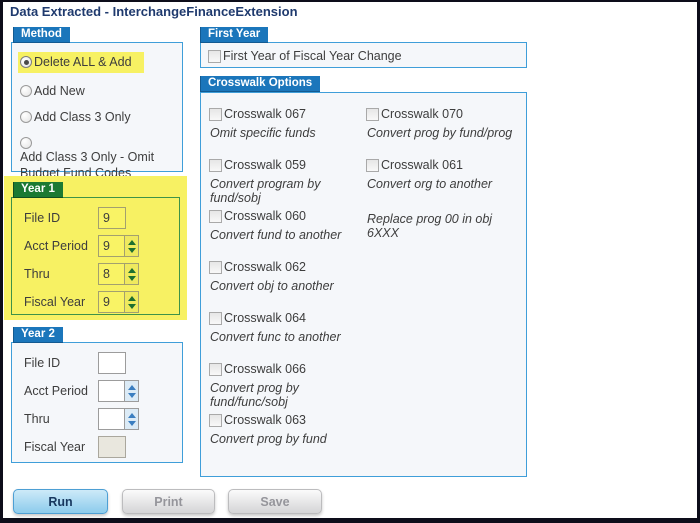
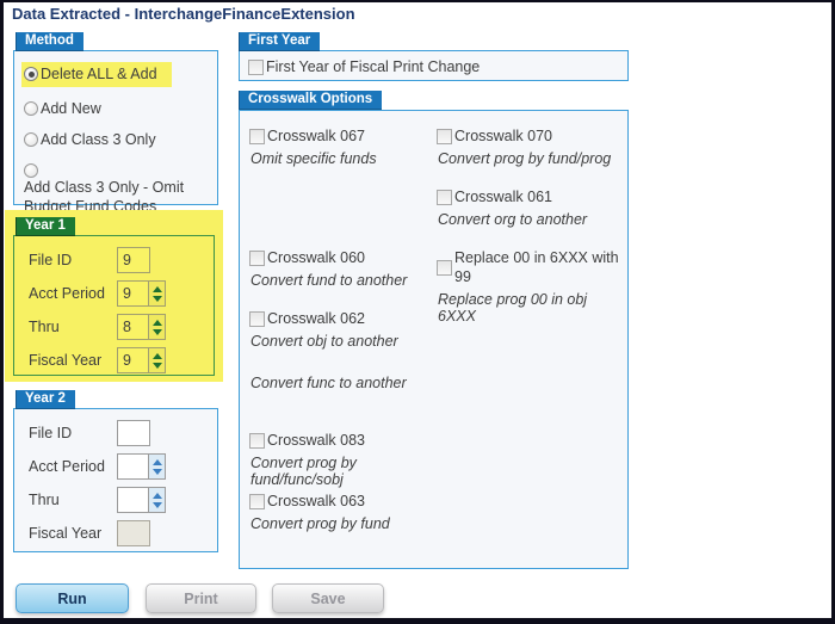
  Data Extracted - InterchangeFinanceExtension
  Method
  Delete ALL & Add
  Add New
  Add Class 3 Only
  Add Class 3 Only - Omit Budget Fund Codes
  Year 1
  File ID
  9
  Acct Period
  9
  Thru
  8
  Fiscal Year
  9
  Year 2
  File ID
  Acct Period
  Thru
  Fiscal Year
  First Year
- First Year of Fiscal Year Change
+ First Year of Fiscal Print Change
  Crosswalk Options
  Crosswalk 067
  Omit specific funds
  Crosswalk 070
  Convert prog by fund/prog
- Crosswalk 059
- Convert program by fund/sobj
  Crosswalk 061
  Convert org to another
  Crosswalk 060
  Convert fund to another
+ Replace 00 in 6XXX with 99
  Replace prog 00 in obj 6XXX
  Crosswalk 062
  Convert obj to another
- Crosswalk 064
  Convert func to another
- Crosswalk 066
+ Crosswalk 083
  Convert prog by fund/func/sobj
  Crosswalk 063
  Convert prog by fund
  Run
  Print
  Save
